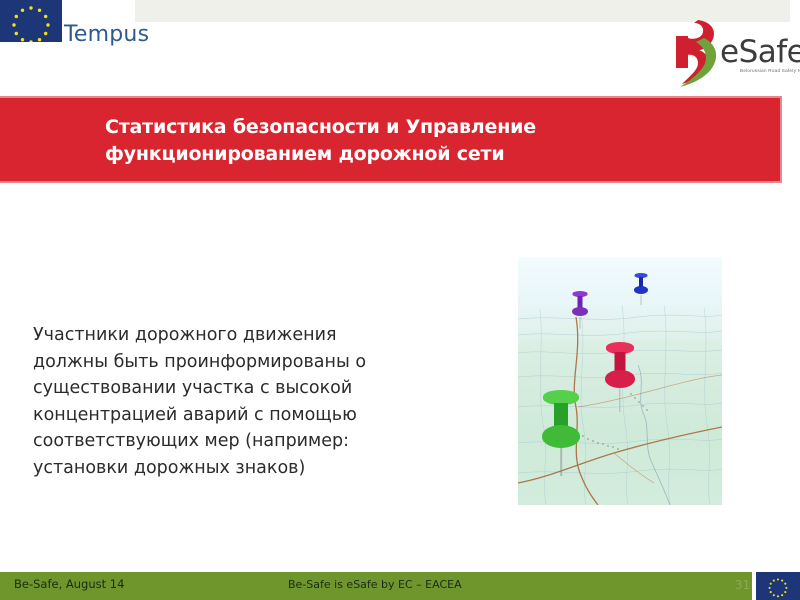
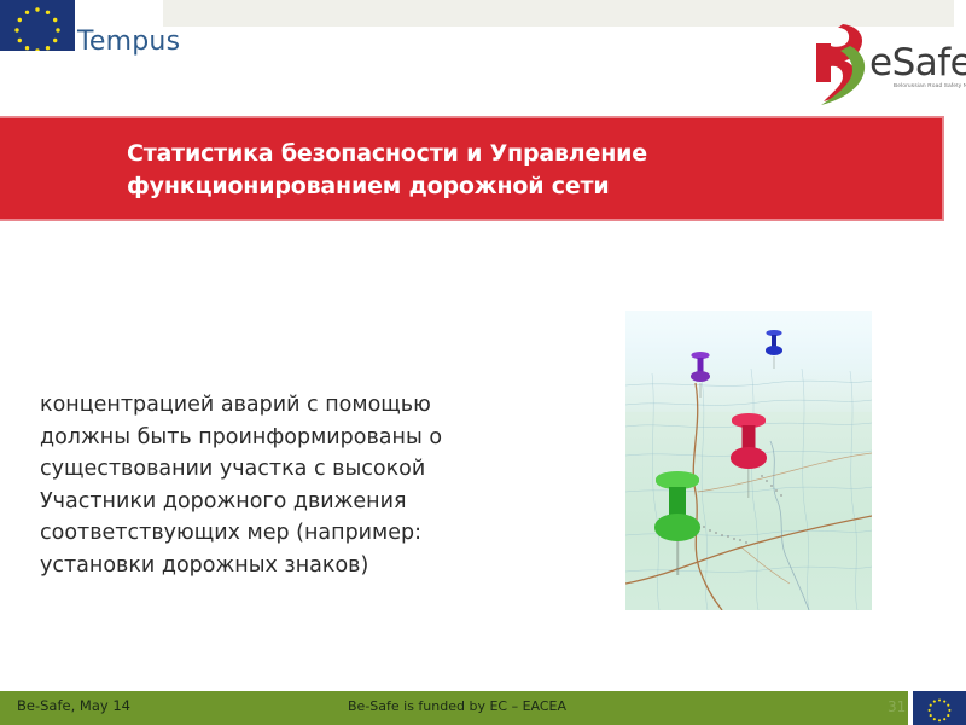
  Tempus
  eSafe
  Статистика безопасности и Управление
  функционированием дорожной сети
- Участники дорожного движения
+ концентрацией аварий с помощью
  должны быть проинформированы о
  существовании участка с высокой
- концентрацией аварий с помощью
+ Участники дорожного движения
  соответствующих мер (например:
  установки дорожных знаков)
- Be-Safe, August 14
+ Be-Safe, May 14
- Be-Safe is eSafe by EC – EACEA
+ Be-Safe is funded by EC – EACEA
  31
